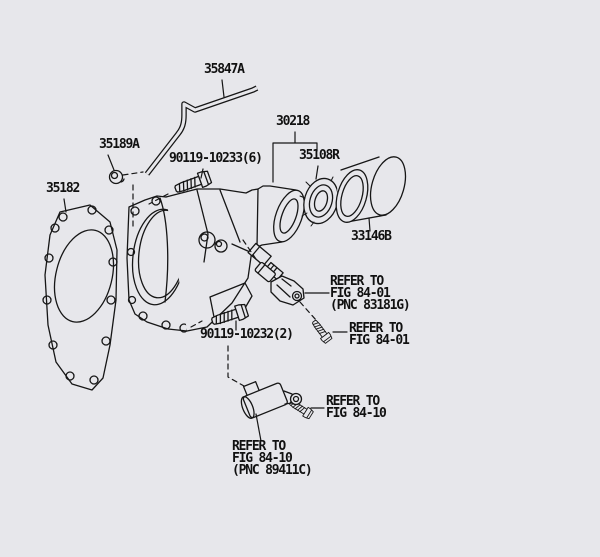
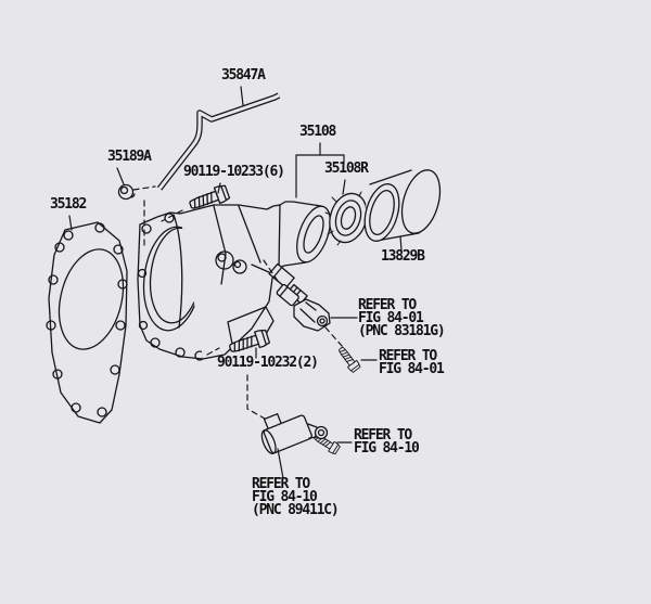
  35847A
  35189A
  90119-10233(6)
  35182
- 30218
+ 35108
  35108R
- 33146B
+ 13829B
  90119-10232(2)
  REFER TO
  FIG 84-01
  (PNC 83181G)
  REFER TO
  FIG 84-01
  REFER TO
  FIG 84-10
  REFER TO
  FIG 84-10
  (PNC 89411C)
